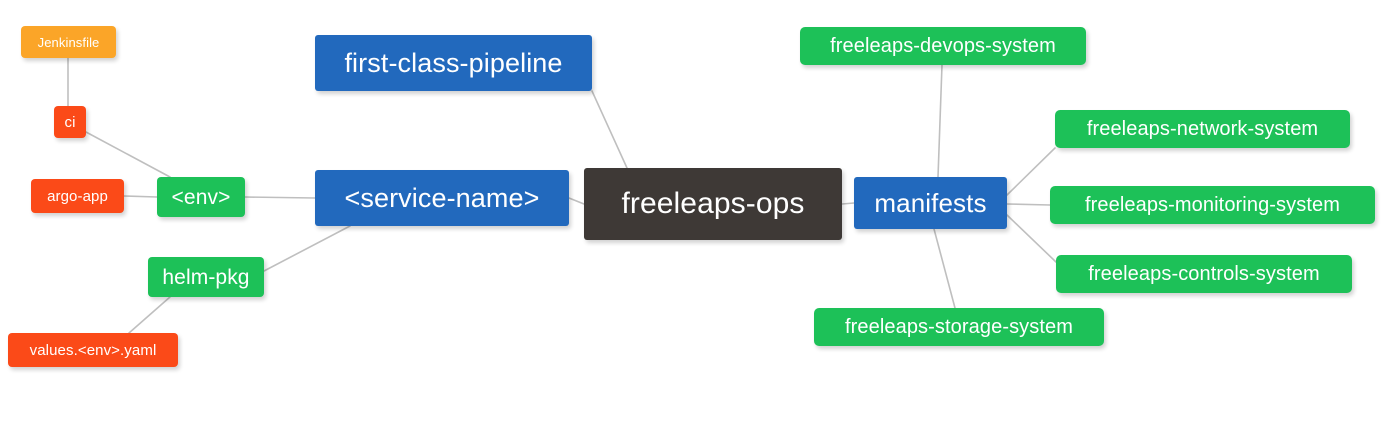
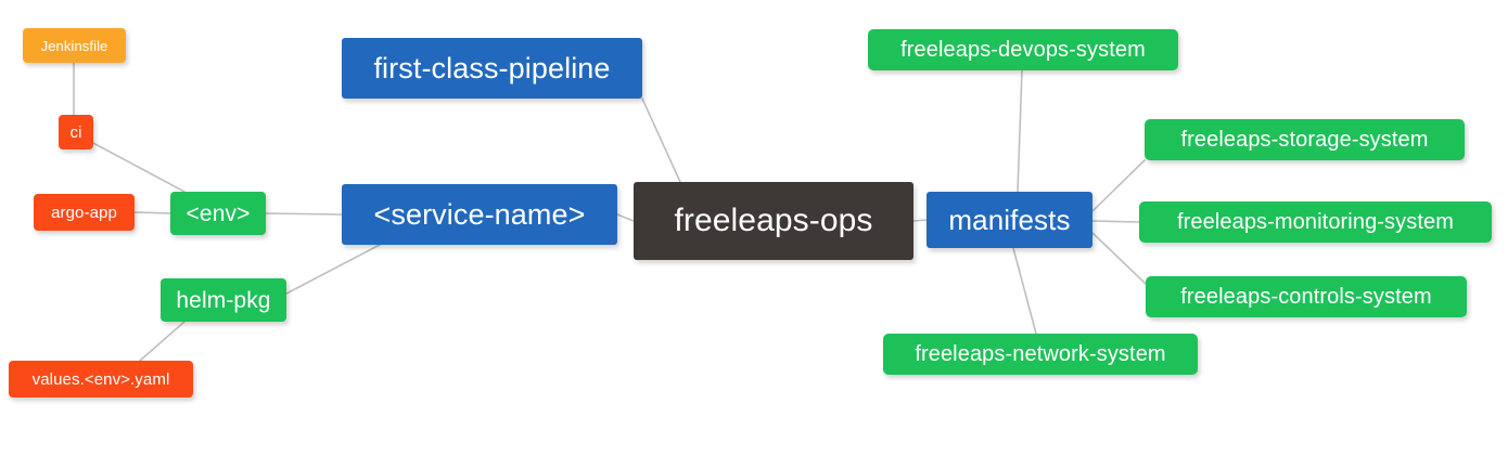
  freeleaps-ops
  <service-name>
  manifests
  first-class-pipeline
  <env>
  helm-pkg
  ci
  Jenkinsfile
  argo-app
  values.<env>.yaml
  freeleaps-devops-system
- freeleaps-network-system
+ freeleaps-storage-system
  freeleaps-monitoring-system
  freeleaps-controls-system
- freeleaps-storage-system
+ freeleaps-network-system
